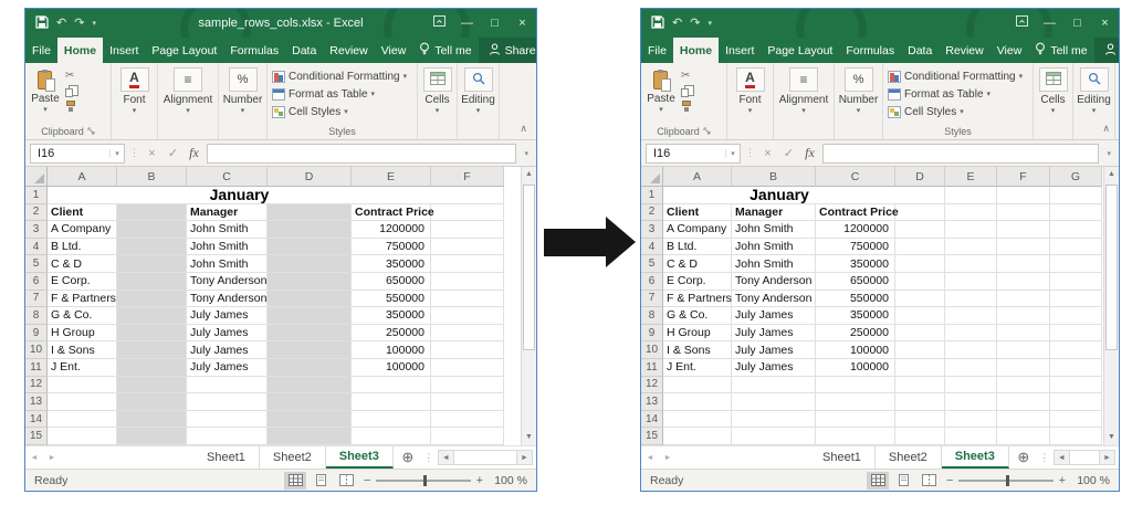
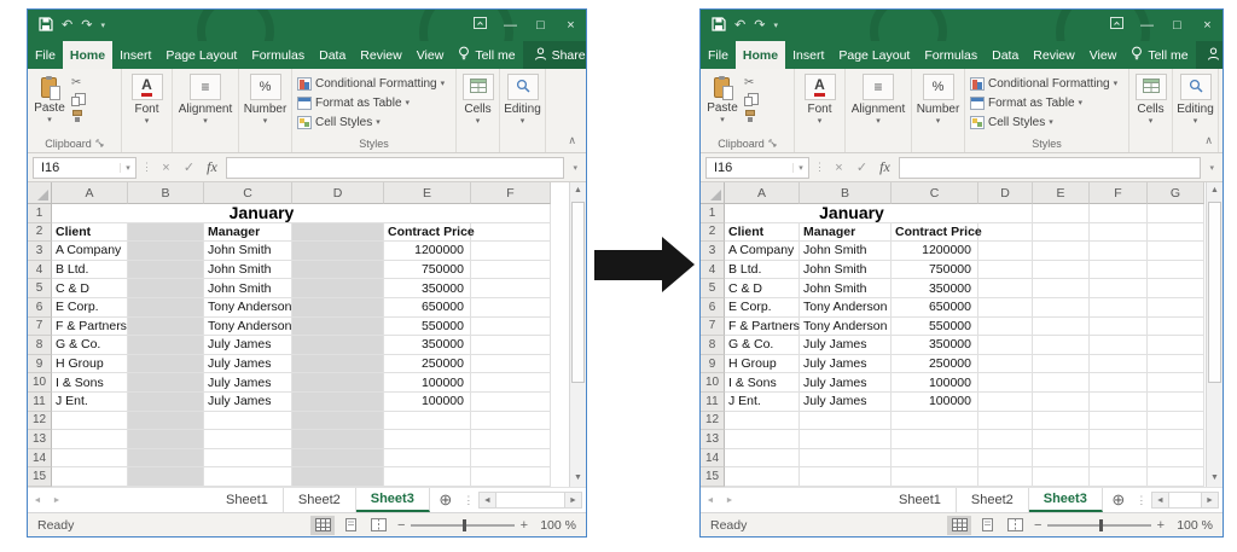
  ↶
  ↷
- sample_rows_cols.xlsx - Excel
  —
  □
  ×
  File
  Home
  Insert
  Page Layout
  Formulas
  Data
  Review
  View
  Tell me
  Share
  Paste
  ✂
  Clipboard
  A
  Font
  ≡
  Alignment
  %
  Number
  Conditional Formatting
  Format as Table
  Cell Styles
  Styles
  Cells
  Editing
  ∧
  I16
  ⋮
  ×
  ✓
  fx
  A
  B
  C
  D
  E
  F
  1
  2
  3
  4
  5
  6
  7
  8
  9
  10
  11
  12
  13
  14
  15
  Client
  Manager
  Contract Price
  A Company
  John Smith
  1200000
  B Ltd.
  John Smith
  750000
  C & D
  John Smith
  350000
  E Corp.
  Tony Anderson
  650000
  F & Partners
  Tony Anderson
  550000
  G & Co.
  July James
  350000
  H Group
  July James
  250000
  I & Sons
  July James
  100000
  J Ent.
  July James
  100000
  January
  Sheet1
  Sheet2
  Sheet3
  ⊕
  ⋮
  Ready
  −
  +
  100 %
  ↶
  ↷
  —
  □
  ×
  File
  Home
  Insert
  Page Layout
  Formulas
  Data
  Review
  View
  Tell me
  Paste
  ✂
  Clipboard
  A
  Font
  ≡
  Alignment
  %
  Number
  Conditional Formatting
  Format as Table
  Cell Styles
  Styles
  Cells
  Editing
  ∧
  I16
  ⋮
  ×
  ✓
  fx
  A
  B
  C
  D
  E
  F
  G
  1
  2
  3
  4
  5
  6
  7
  8
  9
  10
  11
  12
  13
  14
  15
  Client
  Manager
  Contract Price
  A Company
  John Smith
  1200000
  B Ltd.
  John Smith
  750000
  C & D
  John Smith
  350000
  E Corp.
  Tony Anderson
  650000
  F & Partners
  Tony Anderson
  550000
  G & Co.
  July James
  350000
  H Group
  July James
  250000
  I & Sons
  July James
  100000
  J Ent.
  July James
  100000
  January
  Sheet1
  Sheet2
  Sheet3
  ⊕
  ⋮
  Ready
  −
  +
  100 %
